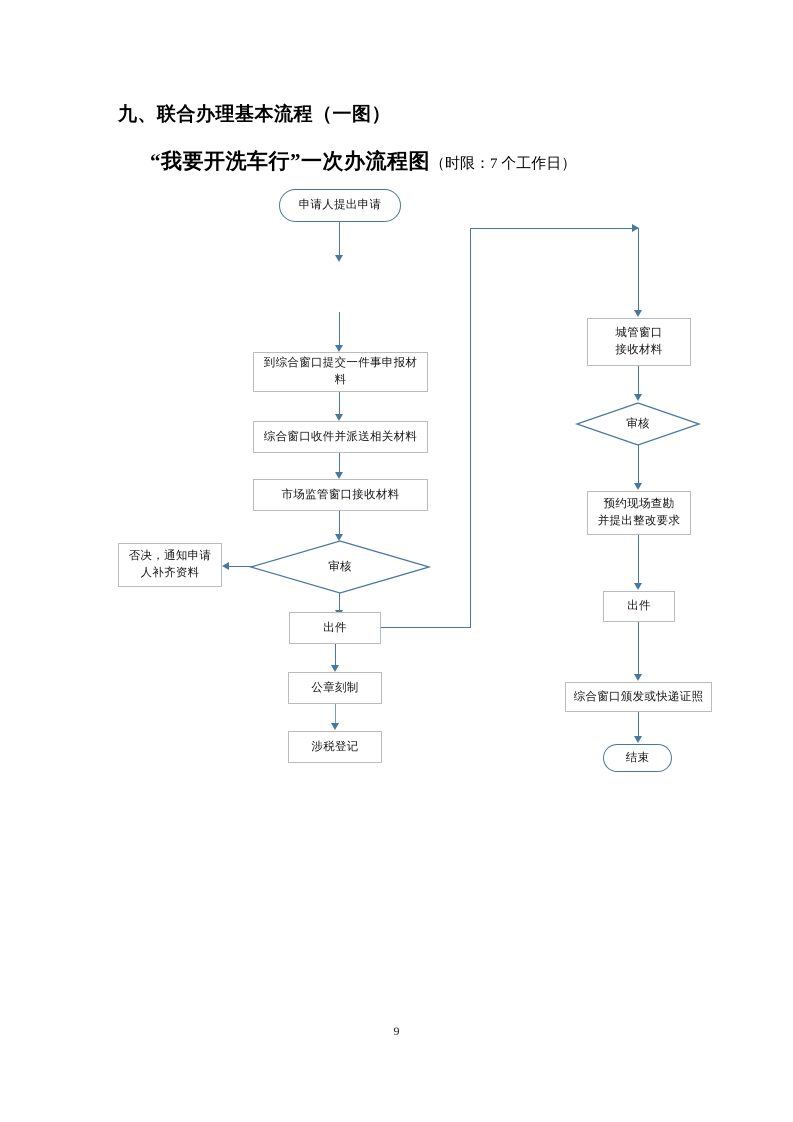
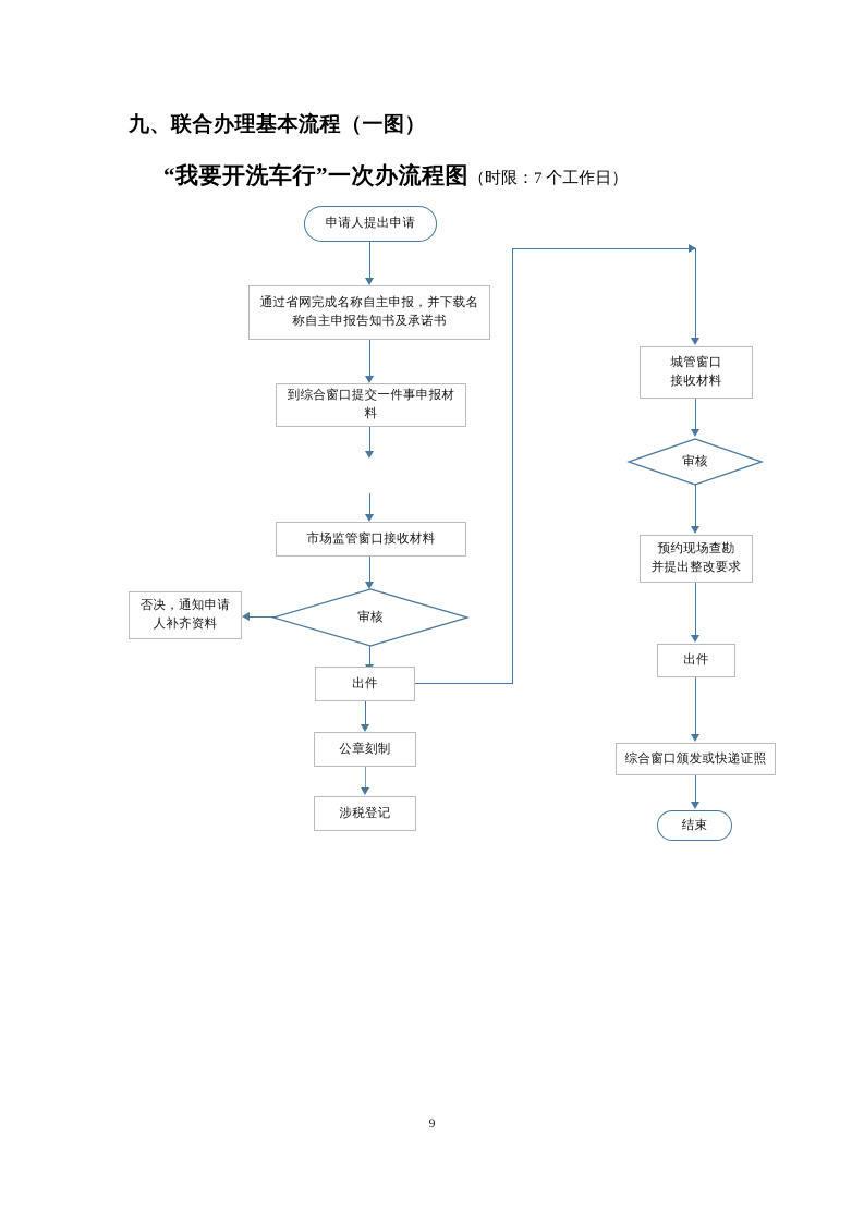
  九、联合办理基本流程（一图）
  “我要开洗车行”一次办流程图（时限：7 个工作日）
  申请人提出申请
+ 通过省网完成名称自主申报，并下载名
+ 称自主申报告知书及承诺书
  到综合窗口提交一件事申报材
  料
- 综合窗口收件并派送相关材料
  市场监管窗口接收材料
  审核
  否决，通知申请
  人补齐资料
  出件
  公章刻制
  涉税登记
  城管窗口
  接收材料
  审核
  预约现场查勘
  并提出整改要求
  出件
  综合窗口颁发或快递证照
  结束
  9
